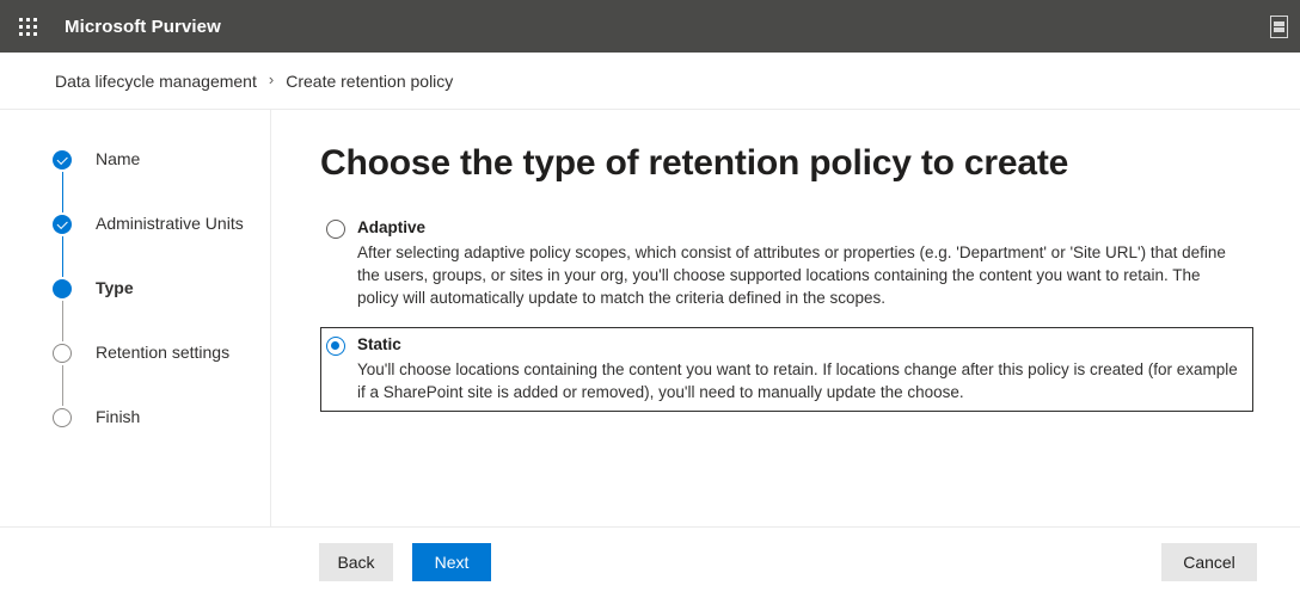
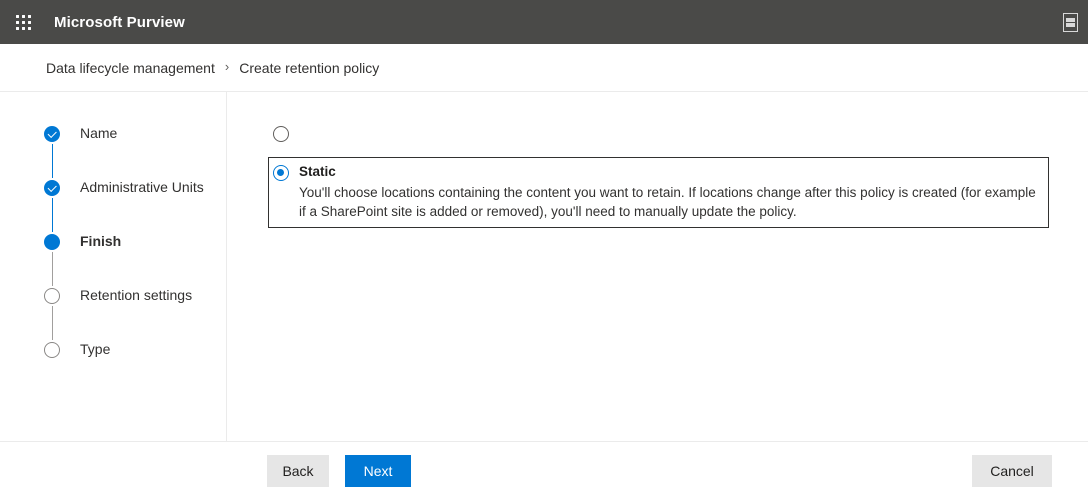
  Microsoft Purview
  Data lifecycle management
  ›
  Create retention policy
  Name
  Administrative Units
- Type
+ Finish
  Retention settings
- Finish
+ Type
- Choose the type of retention policy to create
- Adaptive
- After selecting adaptive policy scopes, which consist of attributes or properties (e.g. 'Department' or 'Site URL') that define the users, groups, or sites in your org, you'll choose supported locations containing the content you want to retain. The policy will automatically update to match the criteria defined in the scopes.
  Static
- You'll choose locations containing the content you want to retain. If locations change after this policy is created (for example if a SharePoint site is added or removed), you'll need to manually update the choose.
+ You'll choose locations containing the content you want to retain. If locations change after this policy is created (for example if a SharePoint site is added or removed), you'll need to manually update the policy.
  Back
  Next
  Cancel
